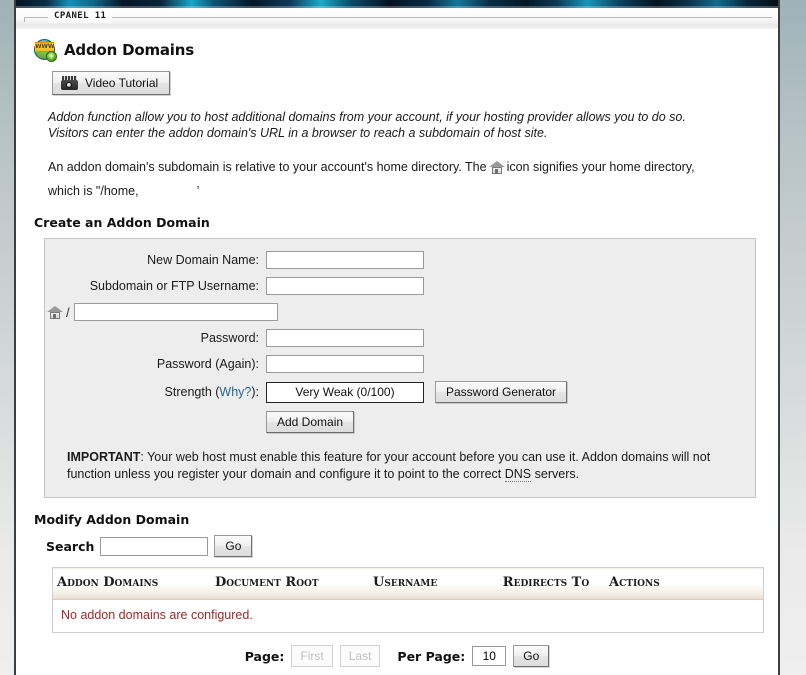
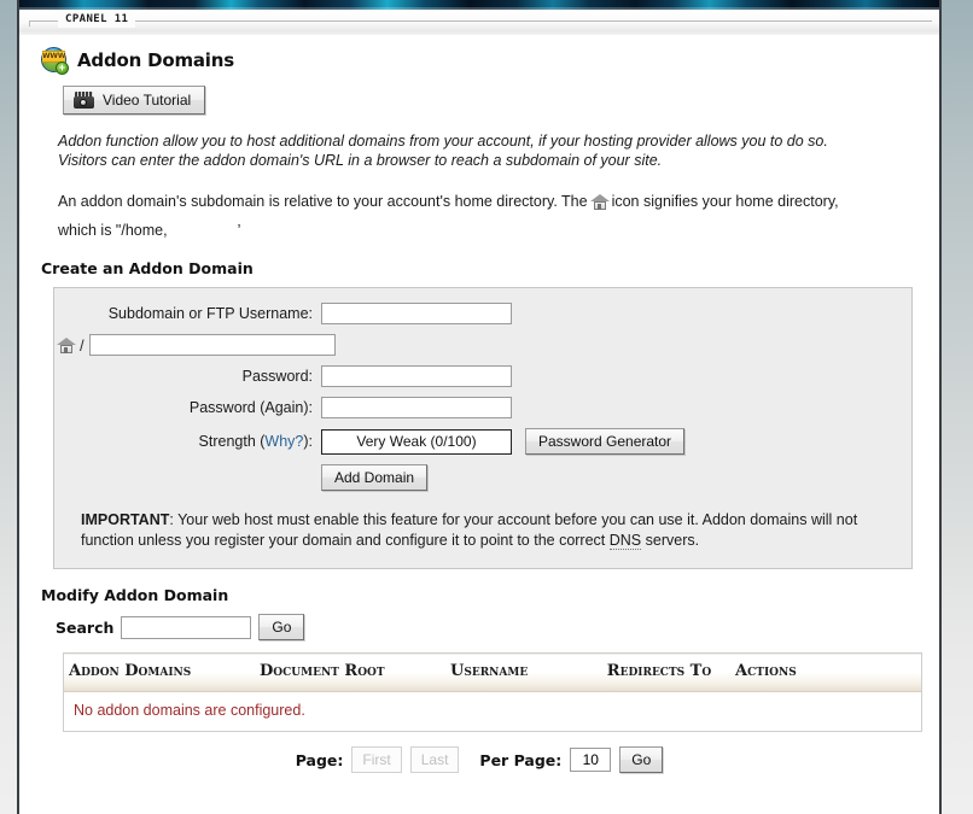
  CPANEL 11
  +
  Addon Domains
  Video Tutorial
  Addon function allow you to host additional domains from your account, if your hosting provider allows you to do so.
- Visitors can enter the addon domain's URL in a browser to reach a subdomain of host site.
+ Visitors can enter the addon domain's URL in a browser to reach a subdomain of your site.
  An addon domain's subdomain is relative to your account's home directory. The icon signifies your home directory,
  which is "/home, ’
  Create an Addon Domain
- New Domain Name:
  Subdomain or FTP Username:
  /
  Password:
  Password (Again):
  Strength (Why?):
  Very Weak (0/100)
  Password Generator
  Add Domain
  IMPORTANT: Your web host must enable this feature for your account before you can use it. Addon domains will not function unless you register your domain and configure it to point to the correct DNS servers.
  Modify Addon Domain
  Search
  Go
  Addon Domains	Document Root	Username	Redirects To	Actions
  No addon domains are configured.
  Page:
  First
  Last
  Per Page:
  10
  Go
